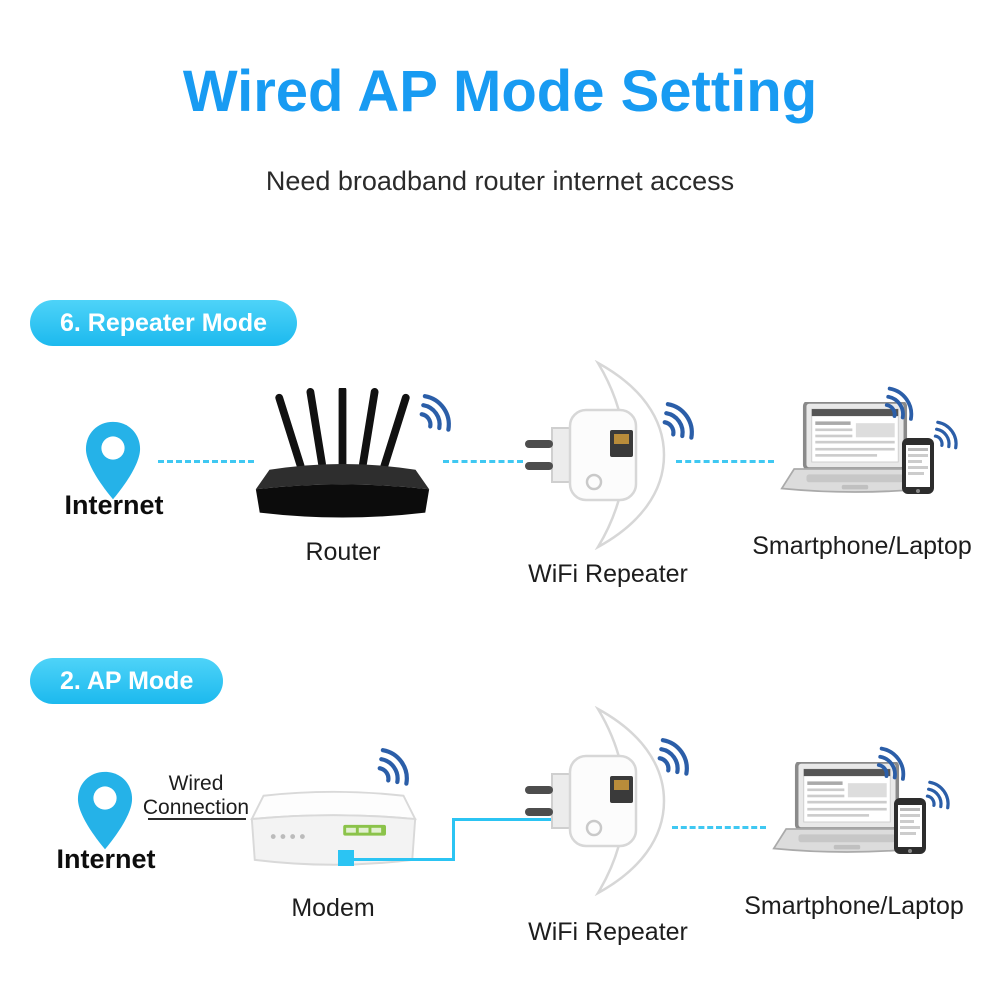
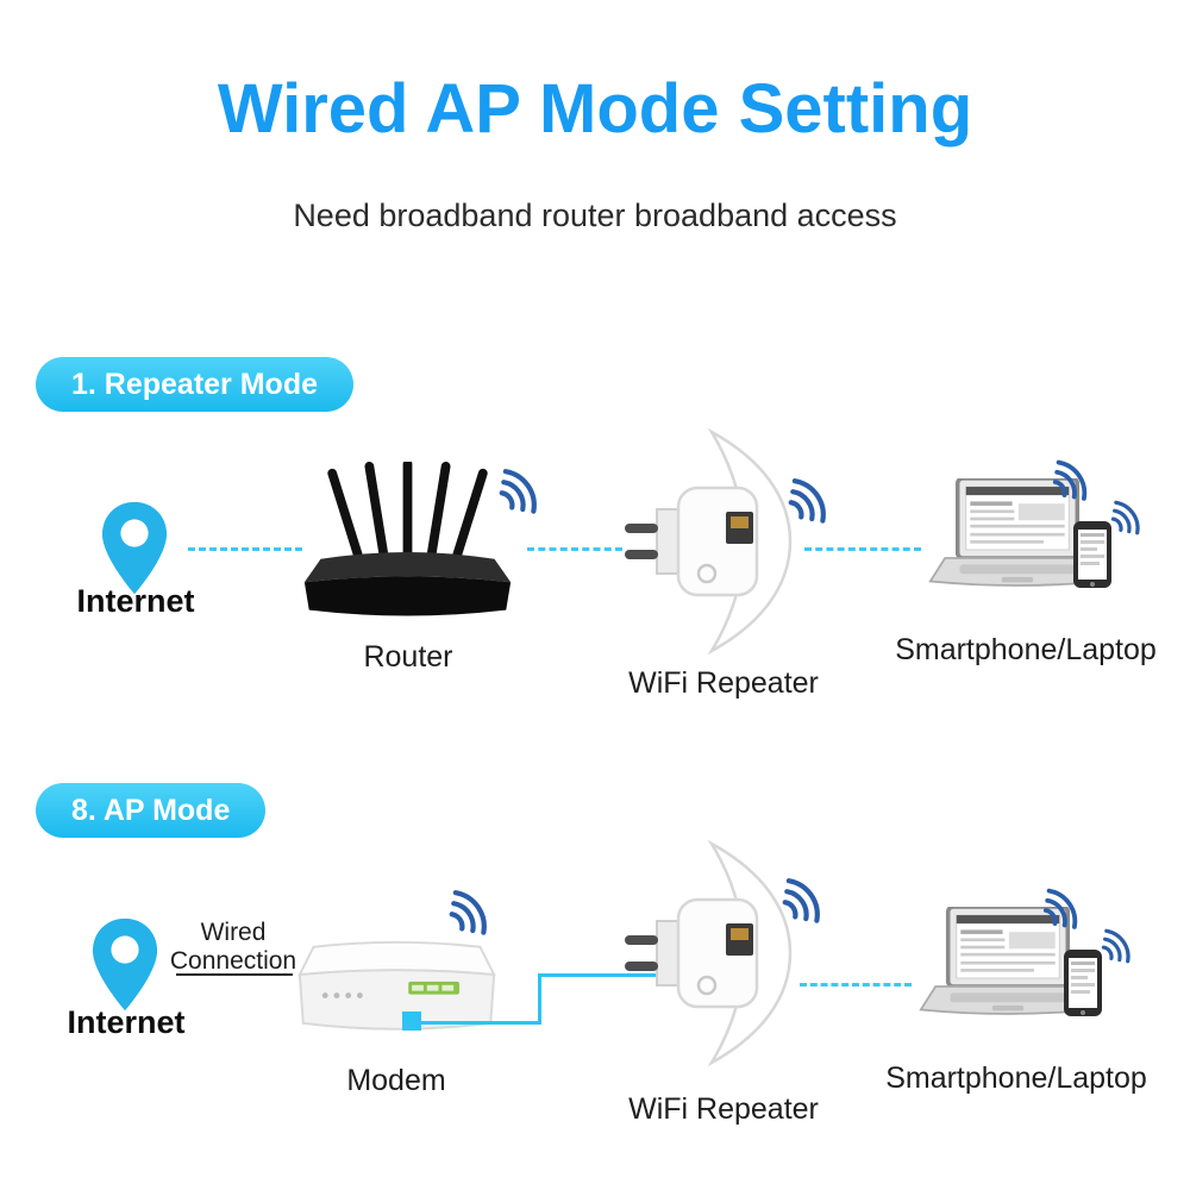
  Wired AP Mode Setting
- Need broadband router internet access
+ Need broadband router broadband access
- 6. Repeater Mode
+ 1. Repeater Mode
  Internet
  Router
  WiFi Repeater
  Smartphone/Laptop
- 2. AP Mode
+ 8. AP Mode
  Internet
  Wired Connection
  Modem
  WiFi Repeater
  Smartphone/Laptop
